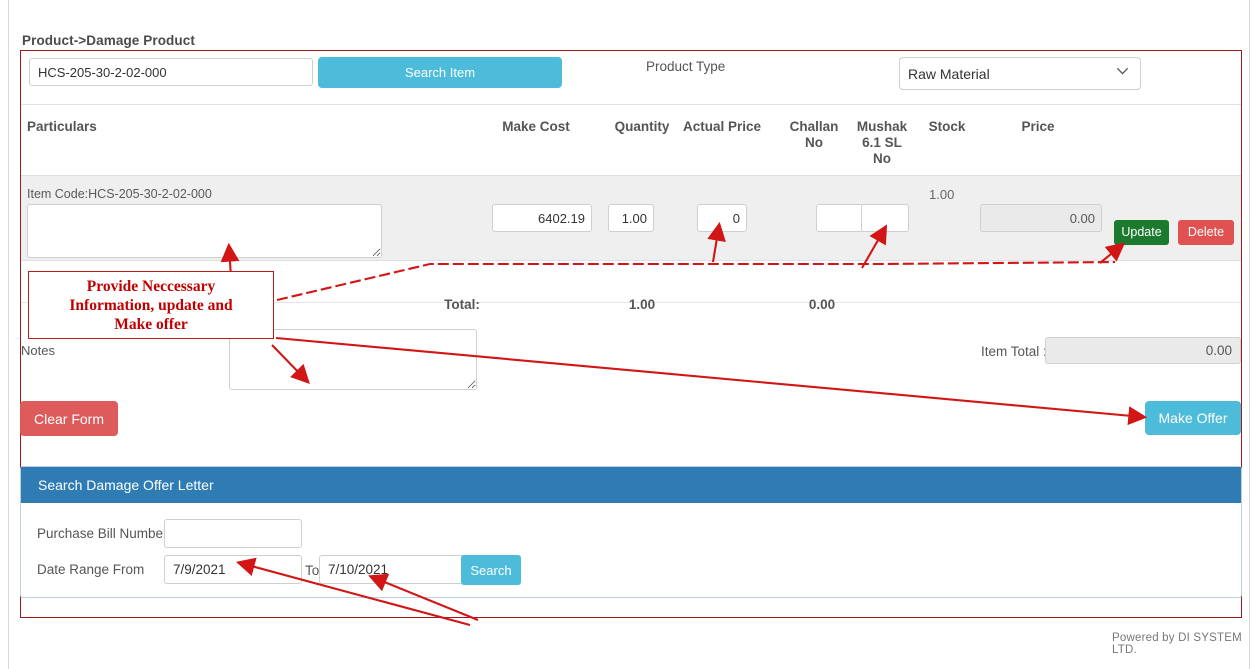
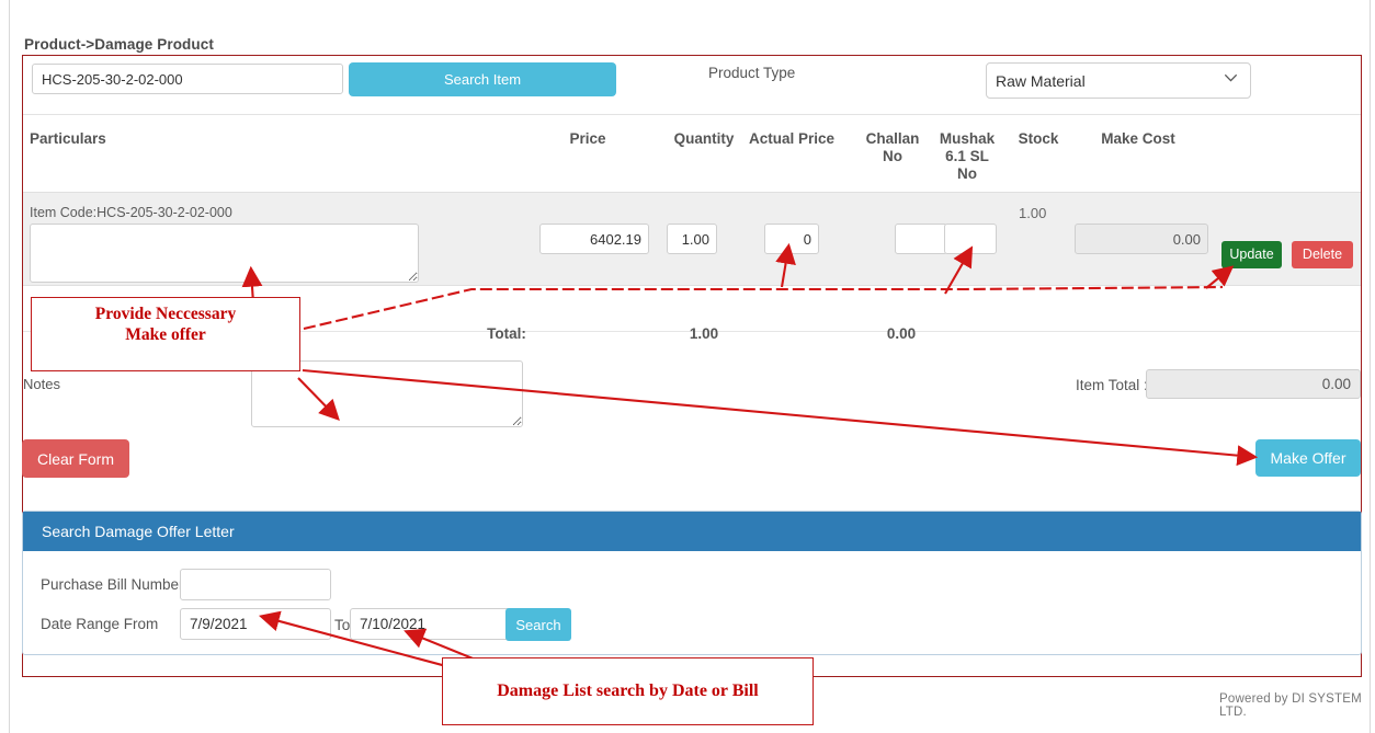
  Product->Damage Product
  HCS-205-30-2-02-000
  Search Item
  Product Type
  Raw Material
  Particulars
- Make Cost
+ Price
  Quantity
  Actual Price
  Challan
  No
  Mushak
  6.1 SL
  No
  Stock
- Price
+ Make Cost
  Item Code:HCS-205-30-2-02-000
  6402.19
  1.00
  0
  1.00
  0.00
  Update
  Delete
  Total:
  1.00
  0.00
  Notes
  Item Total
  0.00
  Clear Form
  Make Offer
  Search Damage Offer Letter
  Purchase Bill Numbe
  Date Range From
  7/9/2021
  To
  7/10/2021
  Search
  Powered by DI SYSTEM LTD.
  Provide Neccessary
- Information, update and
  Make offer
+ Damage List search by Date or Bill
